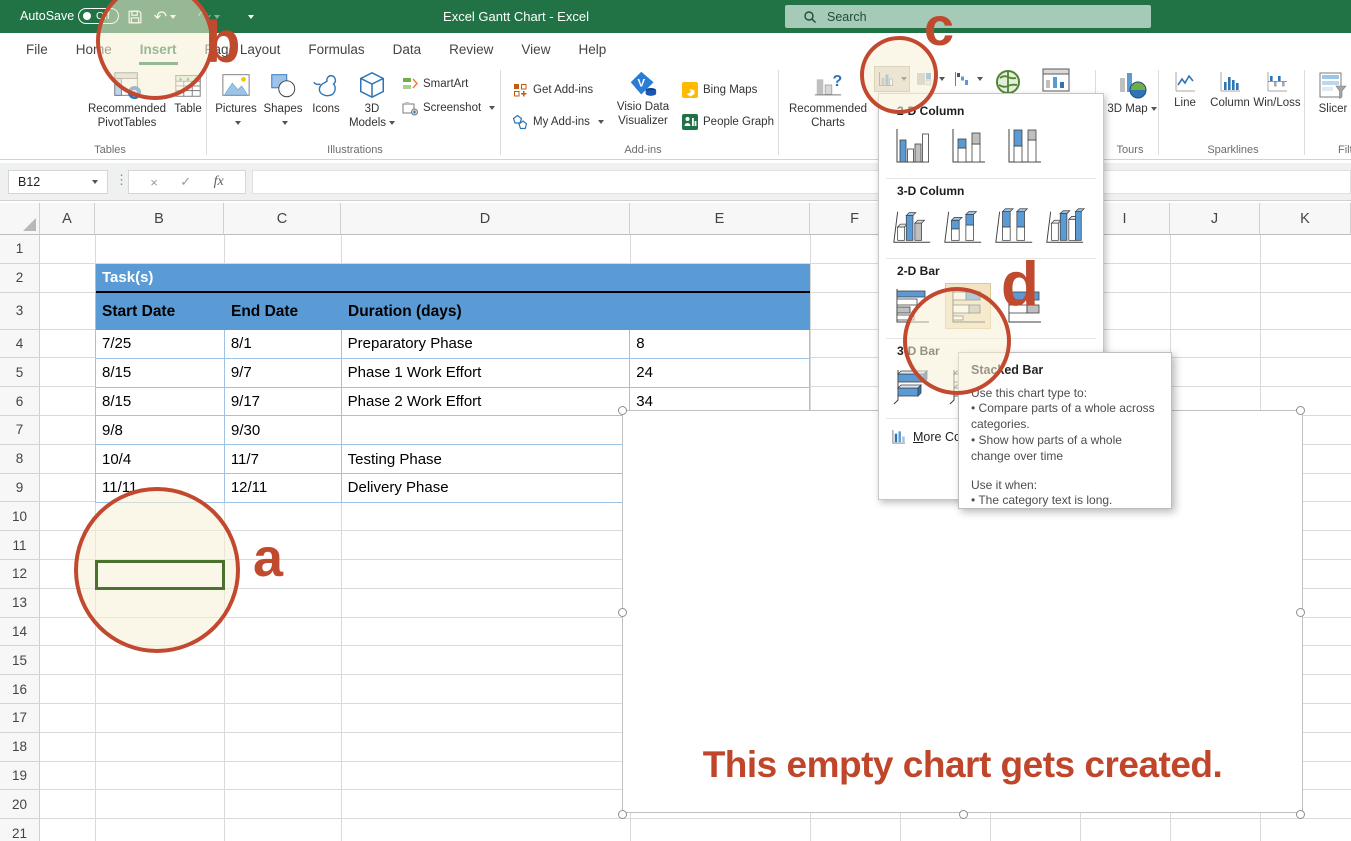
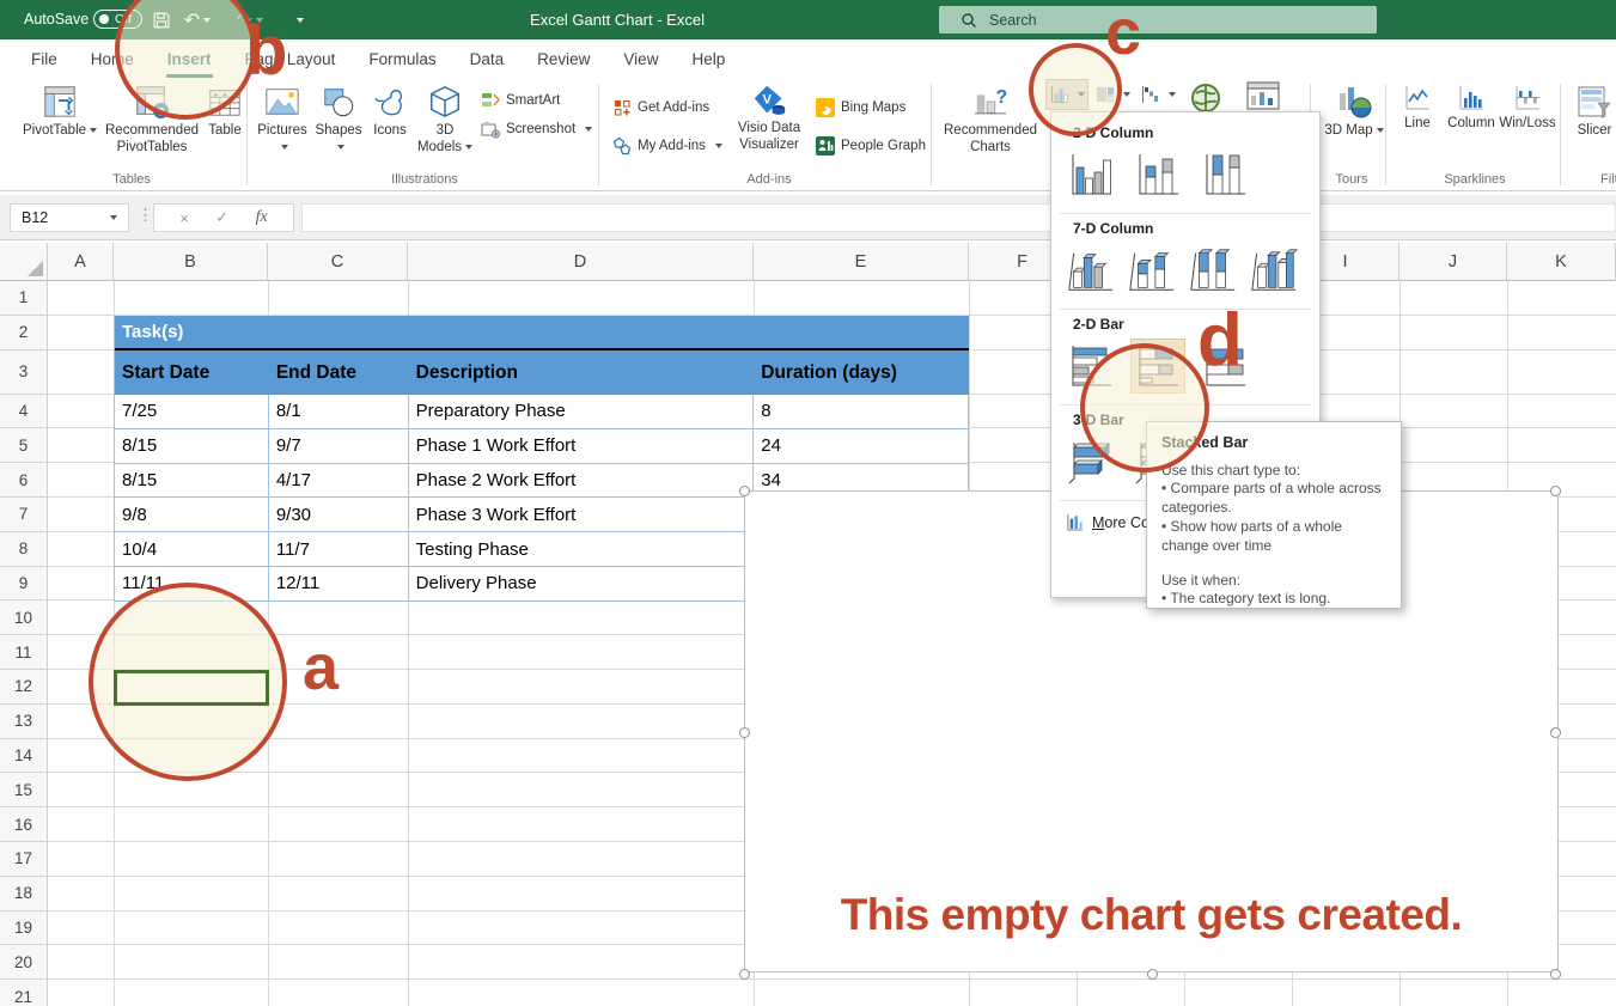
  AutoSave
  Off
  ↶
  ↷
  Excel Gantt Chart - Excel
  Search
  File
  Home
  Insert
  Page Layout
  Formulas
  Data
  Review
  View
  Help
+ PivotTable
  ?
  Recommended PivotTables
  Table
  Tables
  Pictures
  Shapes
  Icons
  3D Models
  SmartArt
  Screenshot
  Illustrations
  Get Add-ins
  My Add-ins
  V
  Visio Data Visualizer
  Bing Maps
  People Graph
  Add-ins
  ?
  Recommended Charts
  3D Map
  Tours
  Line
  Column
  Win/Loss
  Sparklines
  Slicer
  B12
  ⋮
  ×
  ✓
  fx
  A
  B
  C
  D
  E
  F
  I
  J
  K
  1
  2
  3
  4
  5
  6
  7
  8
  9
  10
  11
  12
  13
  14
  15
  16
  17
  18
  19
  20
  21
  Task(s)
  Start Date
  End Date
+ Description
  Duration (days)
  7/25
  8/1
  Preparatory Phase
  8
  8/15
  9/7
  Phase 1 Work Effort
  24
  8/15
- 9/17
+ 4/17
  Phase 2 Work Effort
  34
  9/8
  9/30
+ Phase 3 Work Effort
  10/4
  11/7
  Testing Phase
  11/11
  12/11
  Delivery Phase
  This empty chart gets created.
  2-D Column
- 3-D Column
+ 7-D Column
  2-D Bar
  3-D Bar
  Stacked Bar
  Use this chart type to:
  • Compare parts of a whole across categories.
  • Show how parts of a whole change over time
  Use it when:
  • The category text is long.
  b
  c
  d
  a
